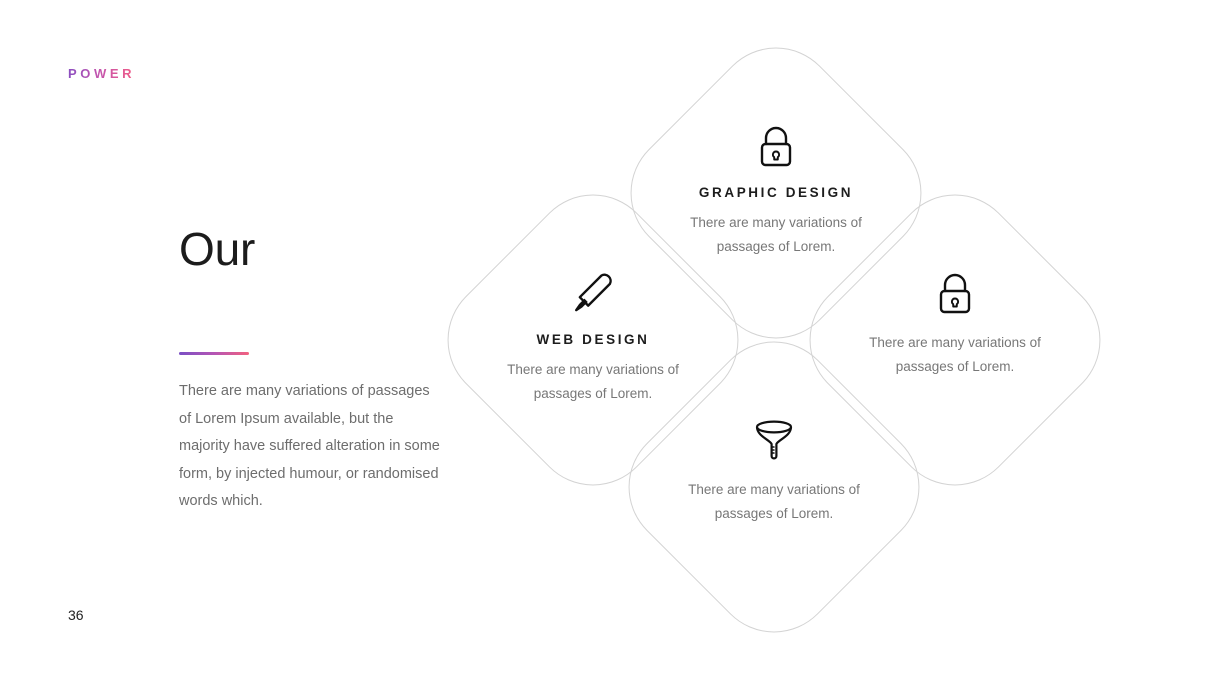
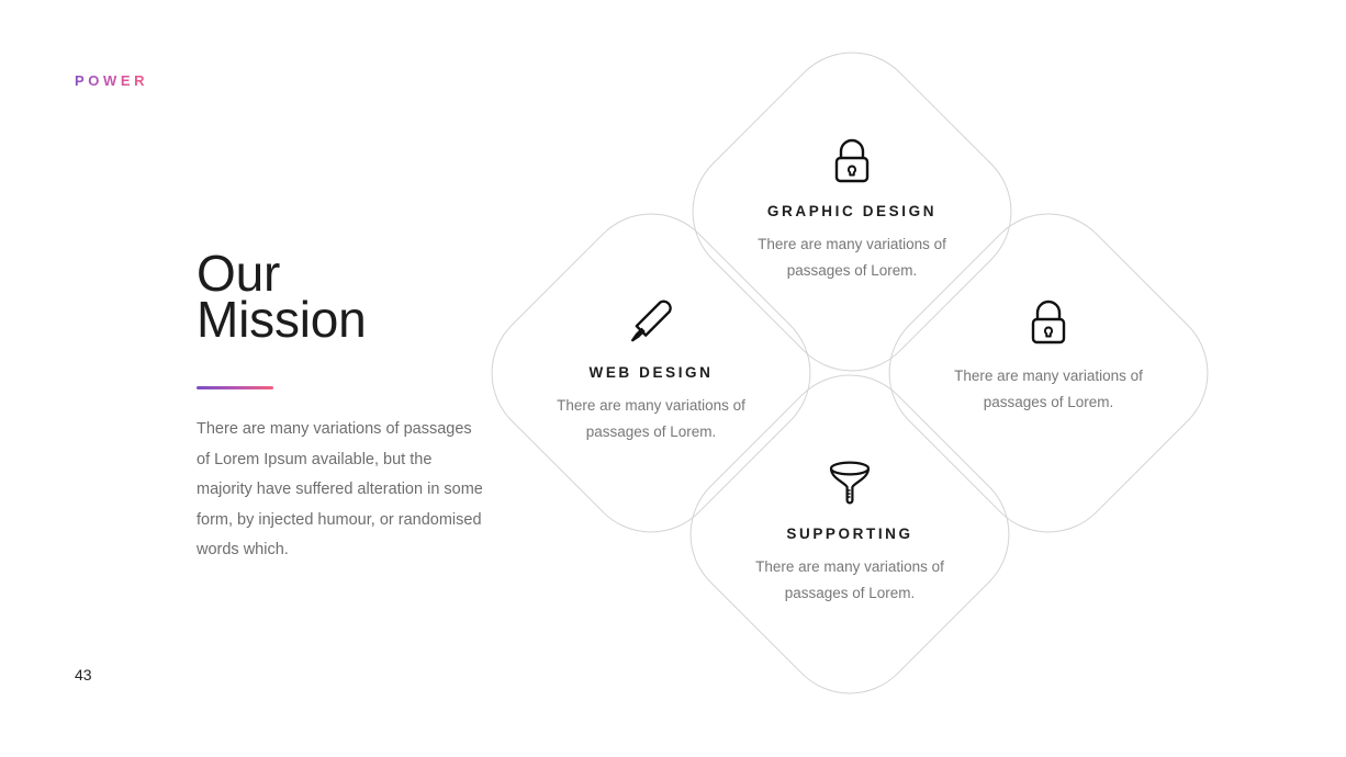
  POWER
  Our
+ Mission
  There are many variations of passages of Lorem Ipsum available, but the majority have suffered alteration in some form, by injected humour, or randomised words which.
- 36
+ 43
  GRAPHIC DESIGN
  There are many variations of passages of Lorem.
  WEB DESIGN
  There are many variations of passages of Lorem.
  There are many variations of passages of Lorem.
+ SUPPORTING
  There are many variations of passages of Lorem.
